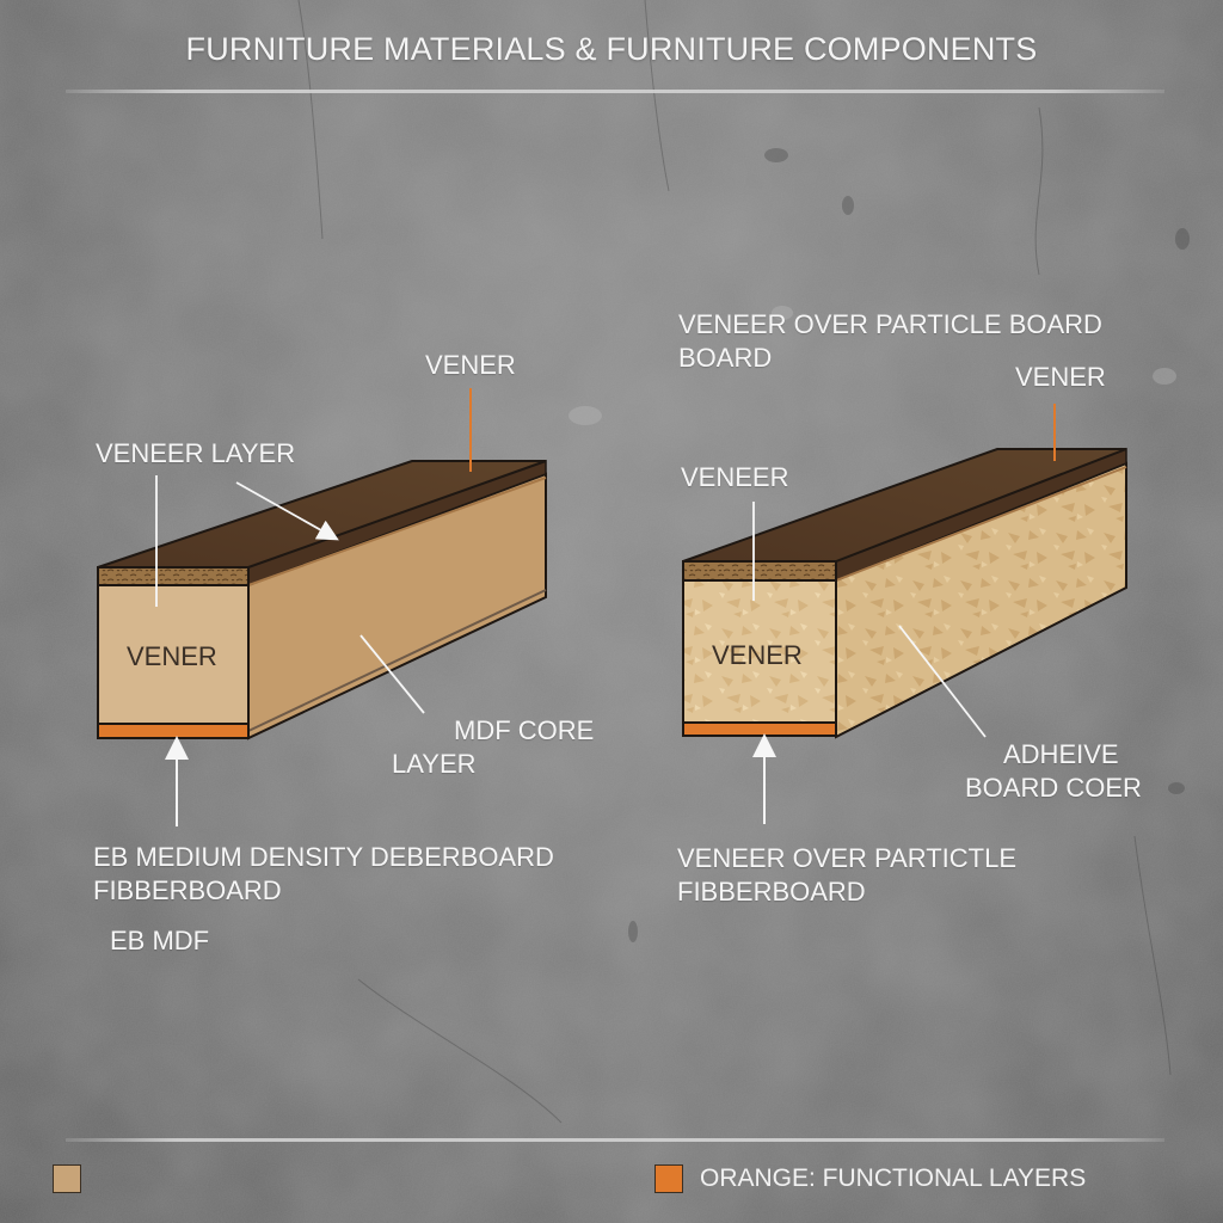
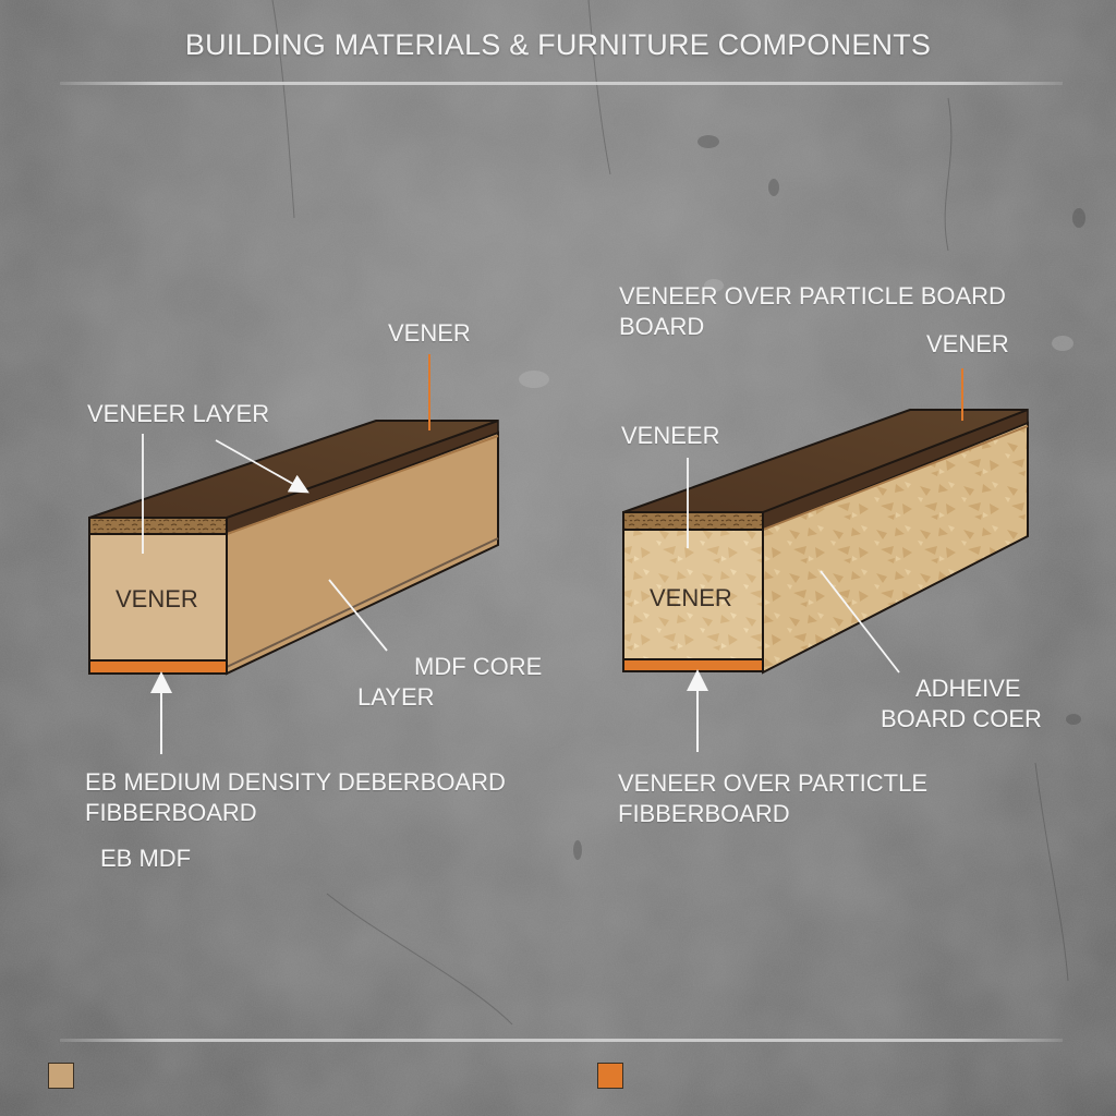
- FURNITURE MATERIALS & FURNITURE COMPONENTS
+ BUILDING MATERIALS & FURNITURE COMPONENTS
  VENER
  VENEER LAYER
  VENER
  MDF CORE
  LAYER
  EB MEDIUM DENSITY DEBERBOARD
  FIBBERBOARD
  EB MDF
  VENEER OVER PARTICLE BOARD
  BOARD
  VENER
  VENEER
  VENER
  ADHEIVE
  BOARD COER
  VENEER OVER PARTICTLE
  FIBBERBOARD
- ORANGE: FUNCTIONAL LAYERS
